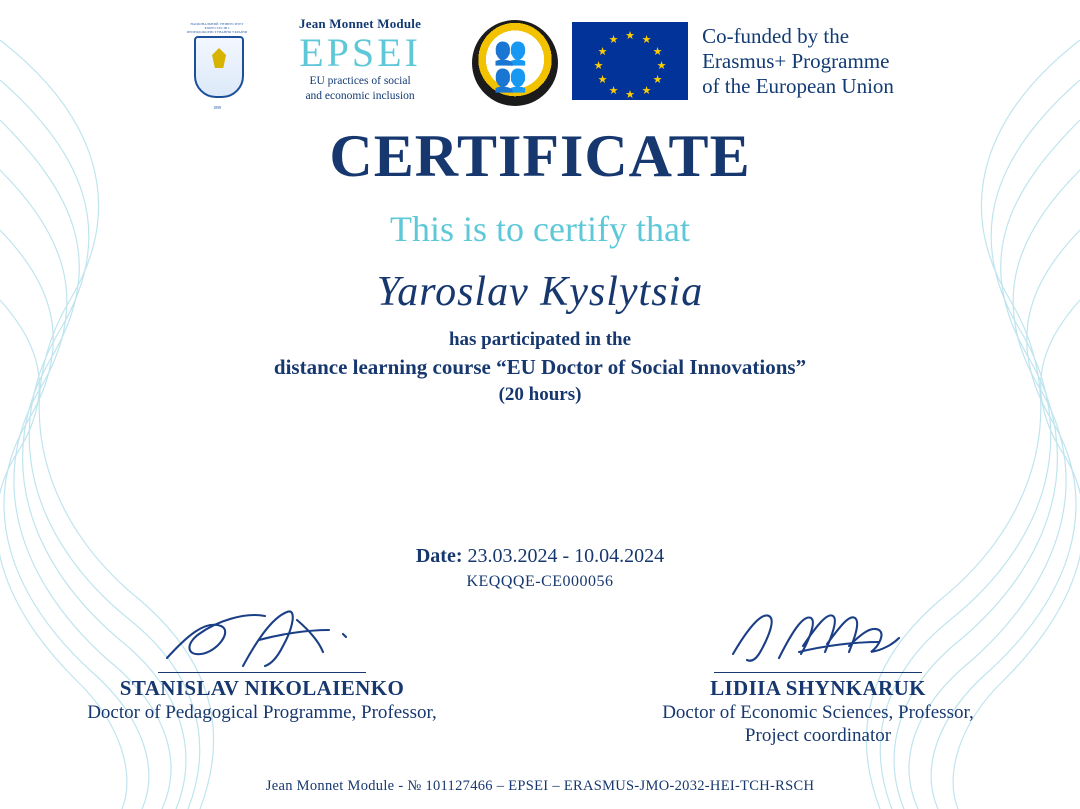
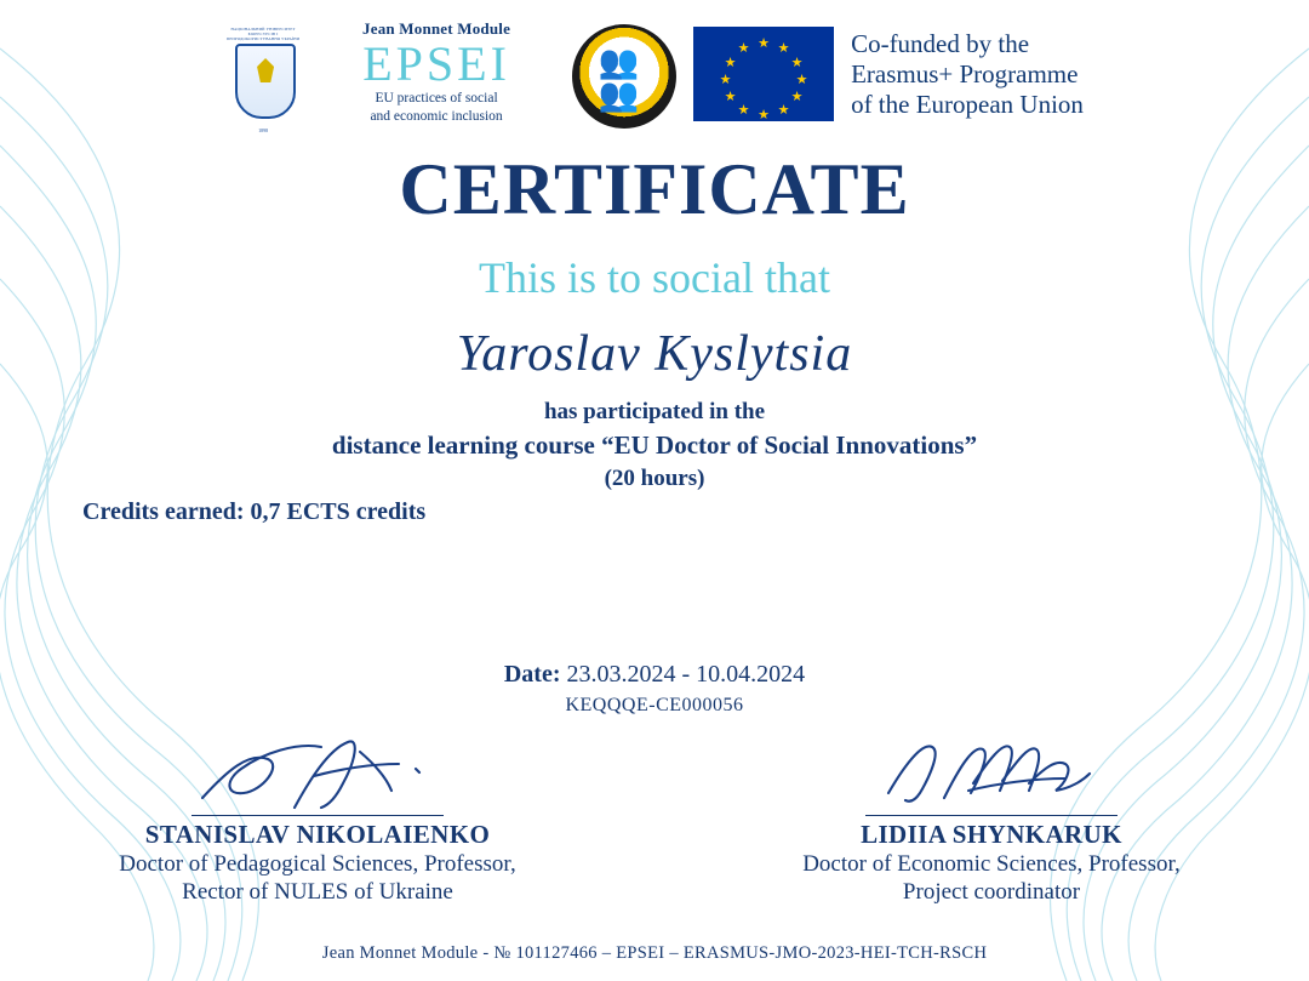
  Jean Monnet Module
  EPSEI
  EU practices of social
  and economic inclusion
  👥👥
  ★
  ★
  ★
  ★
  ★
  ★
  ★
  ★
  ★
  ★
  ★
  ★
  Co-funded by the
  Erasmus+ Programme
  of the European Union
  CERTIFICATE
- This is to certify that
+ This is to social that
  Yaroslav Kyslytsia
  has participated in the
  distance learning course “EU Doctor of Social Innovations”
  (20 hours)
+ Credits earned: 0,7 ECTS credits
  Date: 23.03.2024 - 10.04.2024
  KEQQQE-CE000056
  STANISLAV NIKOLAIENKO
- Doctor of Pedagogical Programme, Professor,
+ Doctor of Pedagogical Sciences, Professor,
+ Rector of NULES of Ukraine
  LIDIIA SHYNKARUK
  Doctor of Economic Sciences, Professor,
  Project coordinator
- Jean Monnet Module - № 101127466 – EPSEI – ERASMUS-JMO-2032-HEI-TCH-RSCH
+ Jean Monnet Module - № 101127466 – EPSEI – ERASMUS-JMO-2023-HEI-TCH-RSCH
